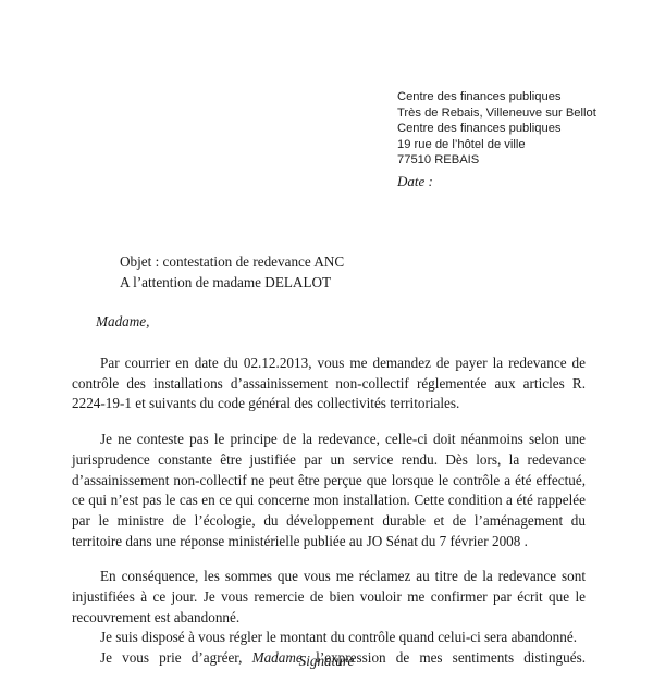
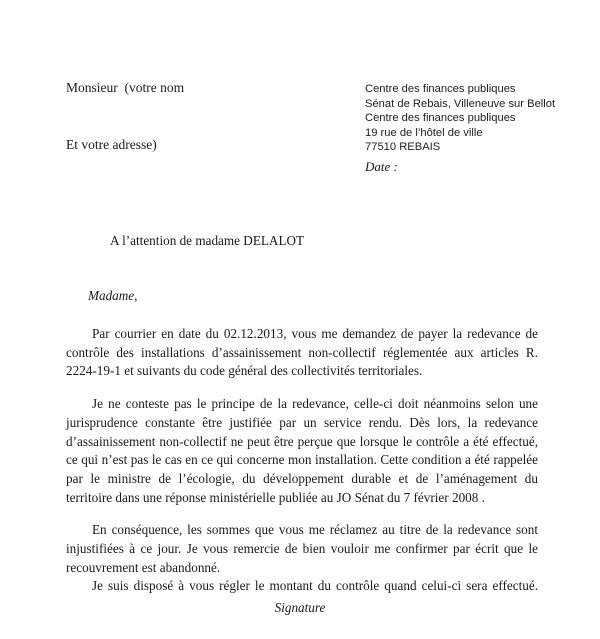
+ Monsieur (votre nom
+ Et votre adresse)
  Centre des finances publiques
- Très de Rebais, Villeneuve sur Bellot
+ Sénat de Rebais, Villeneuve sur Bellot
  Centre des finances publiques
  19 rue de l’hôtel de ville
  77510 REBAIS
  Date :
- Objet : contestation de redevance ANC
  A l’attention de madame DELALOT
  Madame,
  Par courrier en date du 02.12.2013, vous me demandez de payer la redevance de contrôle des installations d’assainissement non-collectif réglementée aux articles R. 2224-19-1 et suivants du code général des collectivités territoriales.
  Je ne conteste pas le principe de la redevance, celle-ci doit néanmoins selon une jurisprudence constante être justifiée par un service rendu. Dès lors, la redevance d’assainissement non-collectif ne peut être perçue que lorsque le contrôle a été effectué, ce qui n’est pas le cas en ce qui concerne mon installation. Cette condition a été rappelée par le ministre de l’écologie, du développement durable et de l’aménagement du territoire dans une réponse ministérielle publiée au JO Sénat du 7 février 2008 .
  En conséquence, les sommes que vous me réclamez au titre de la redevance sont injustifiées à ce jour. Je vous remercie de bien vouloir me confirmer par écrit que le recouvrement est abandonné.
- Je suis disposé à vous régler le montant du contrôle quand celui-ci sera abandonné.
+ Je suis disposé à vous régler le montant du contrôle quand celui-ci sera effectué.
- Je vous prie d’agréer, Madame, l’expression de mes sentiments distingués.
  Signature
